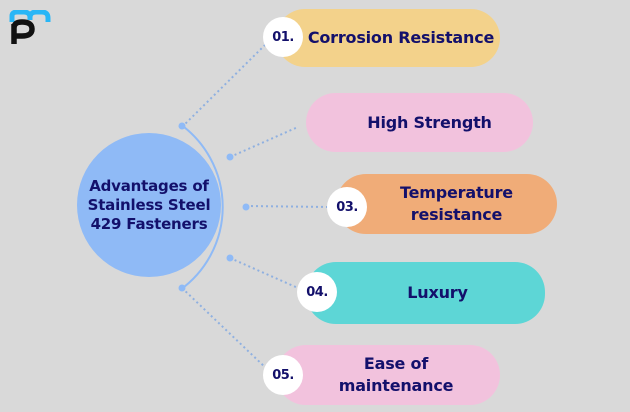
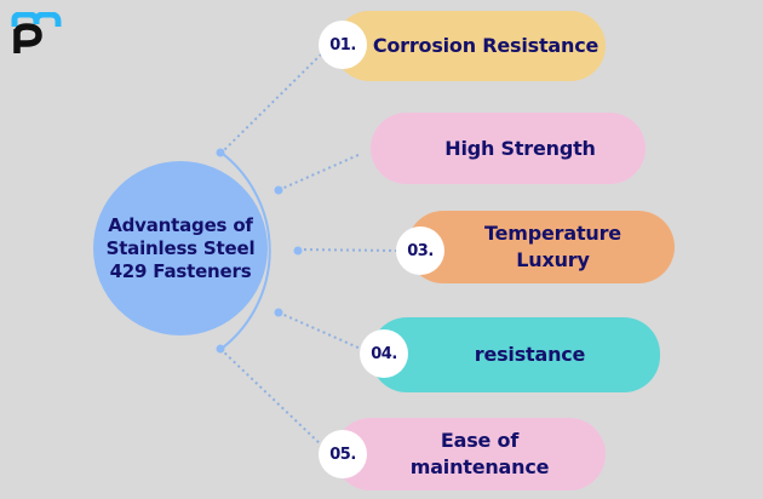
  Advantages of
  Stainless Steel
  429 Fasteners
  Corrosion Resistance
  01.
  High Strength
  Temperature
- resistance
+ Luxury
  03.
- Luxury
+ resistance
  04.
  Ease of
  maintenance
  05.
